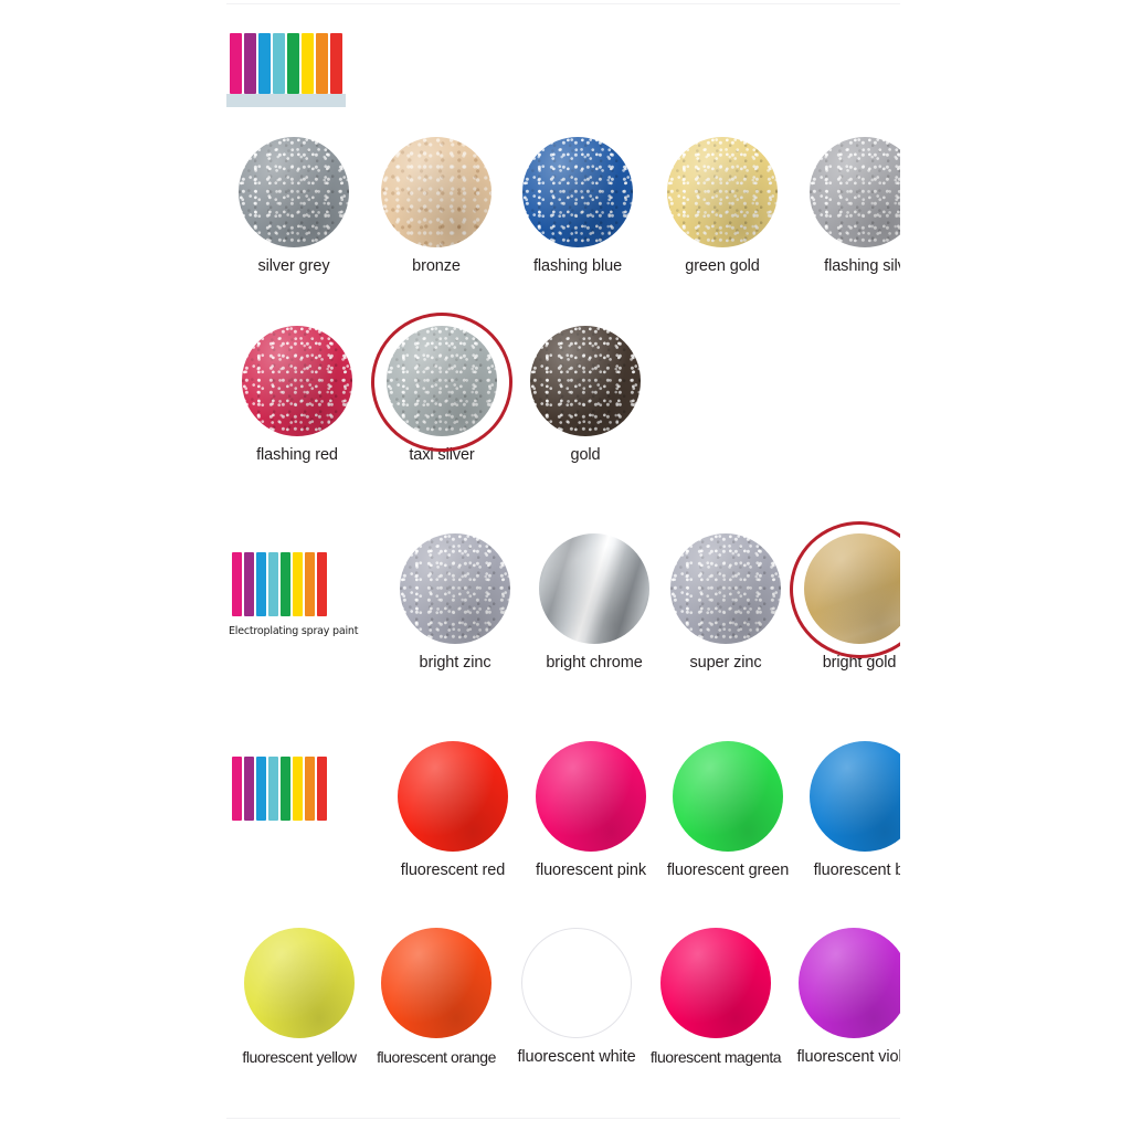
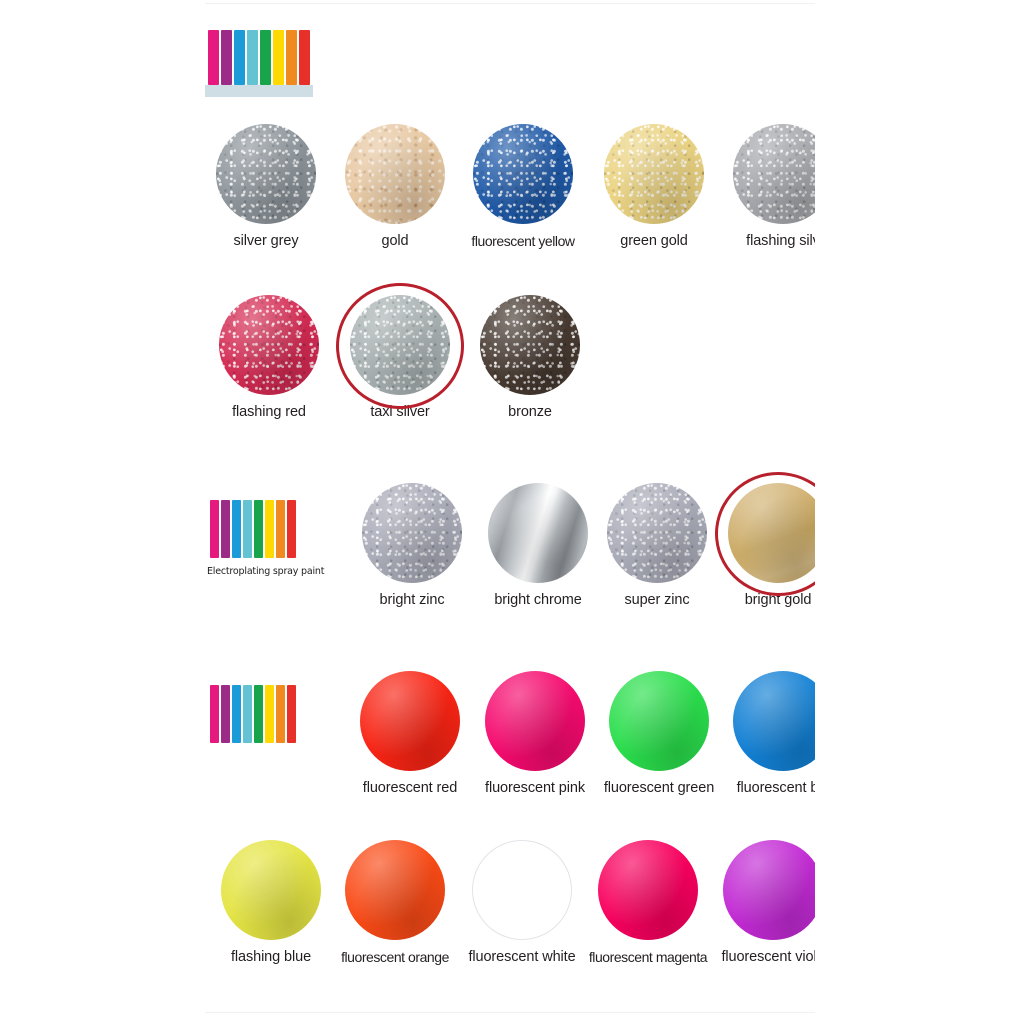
  Electroplating spray paint
  silver grey
- bronze
+ gold
- flashing blue
+ fluorescent yellow
  green gold
  flashing sil
  flashing red
  taxi silver
- gold
+ bronze
  bright zinc
  bright chrome
  super zinc
  bright gold
  fluorescent red
  fluorescent pink
  fluorescent green
  fluorescent b
- fluorescent yellow
+ flashing blue
  fluorescent orange
  fluorescent white
  fluorescent magenta
  fluorescent vio
